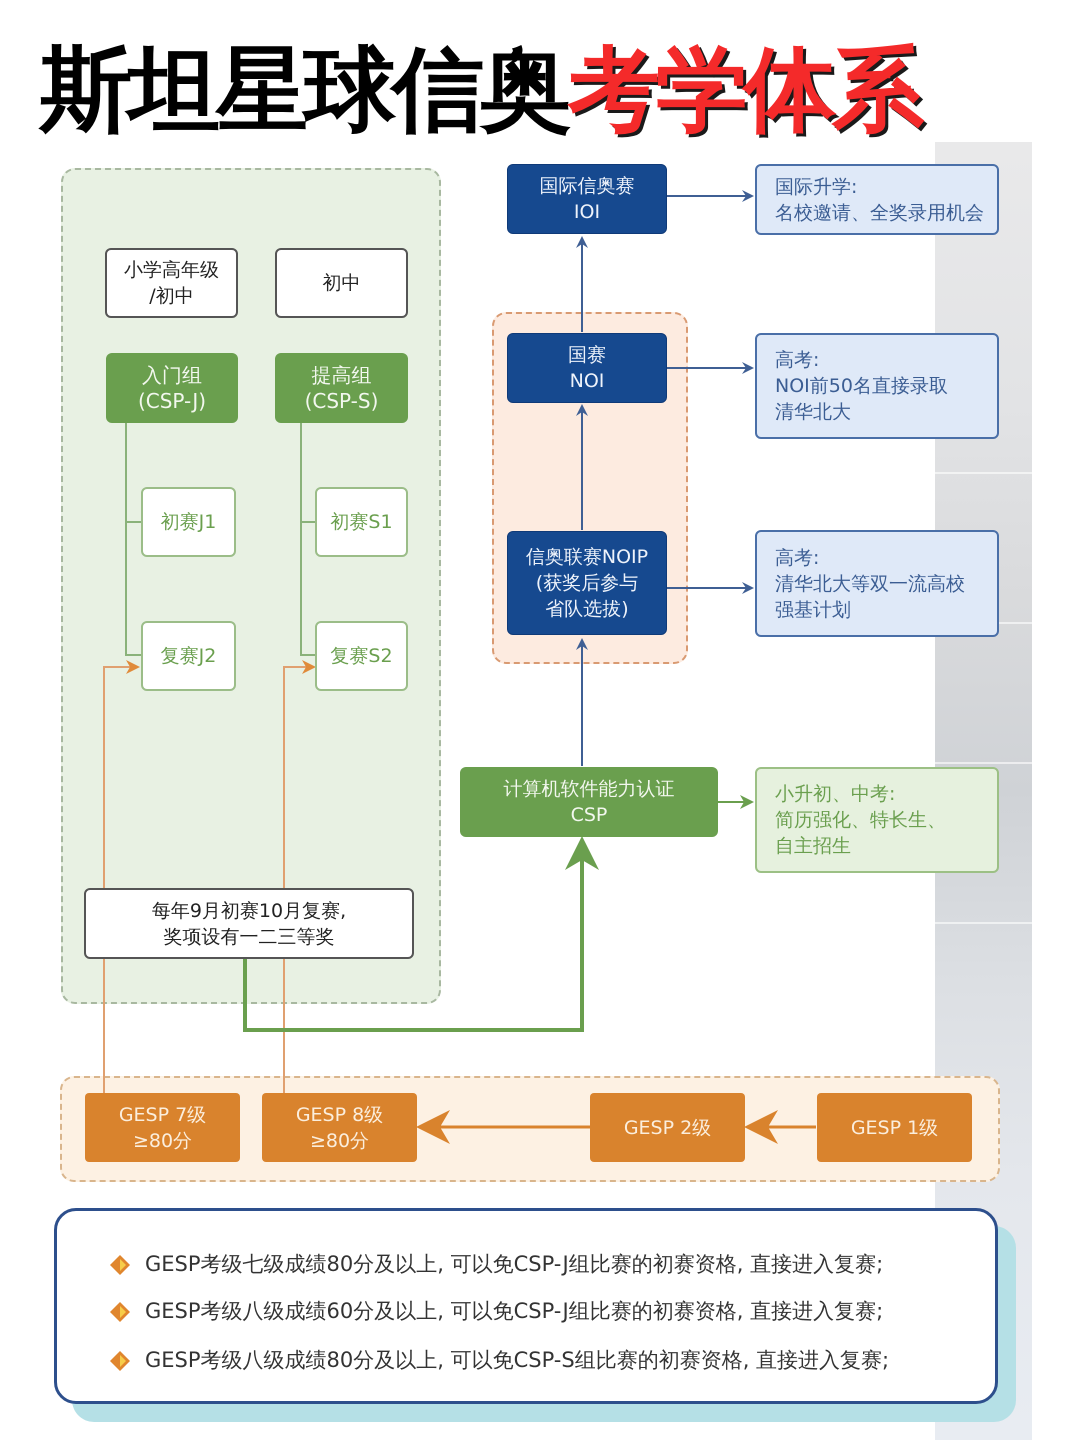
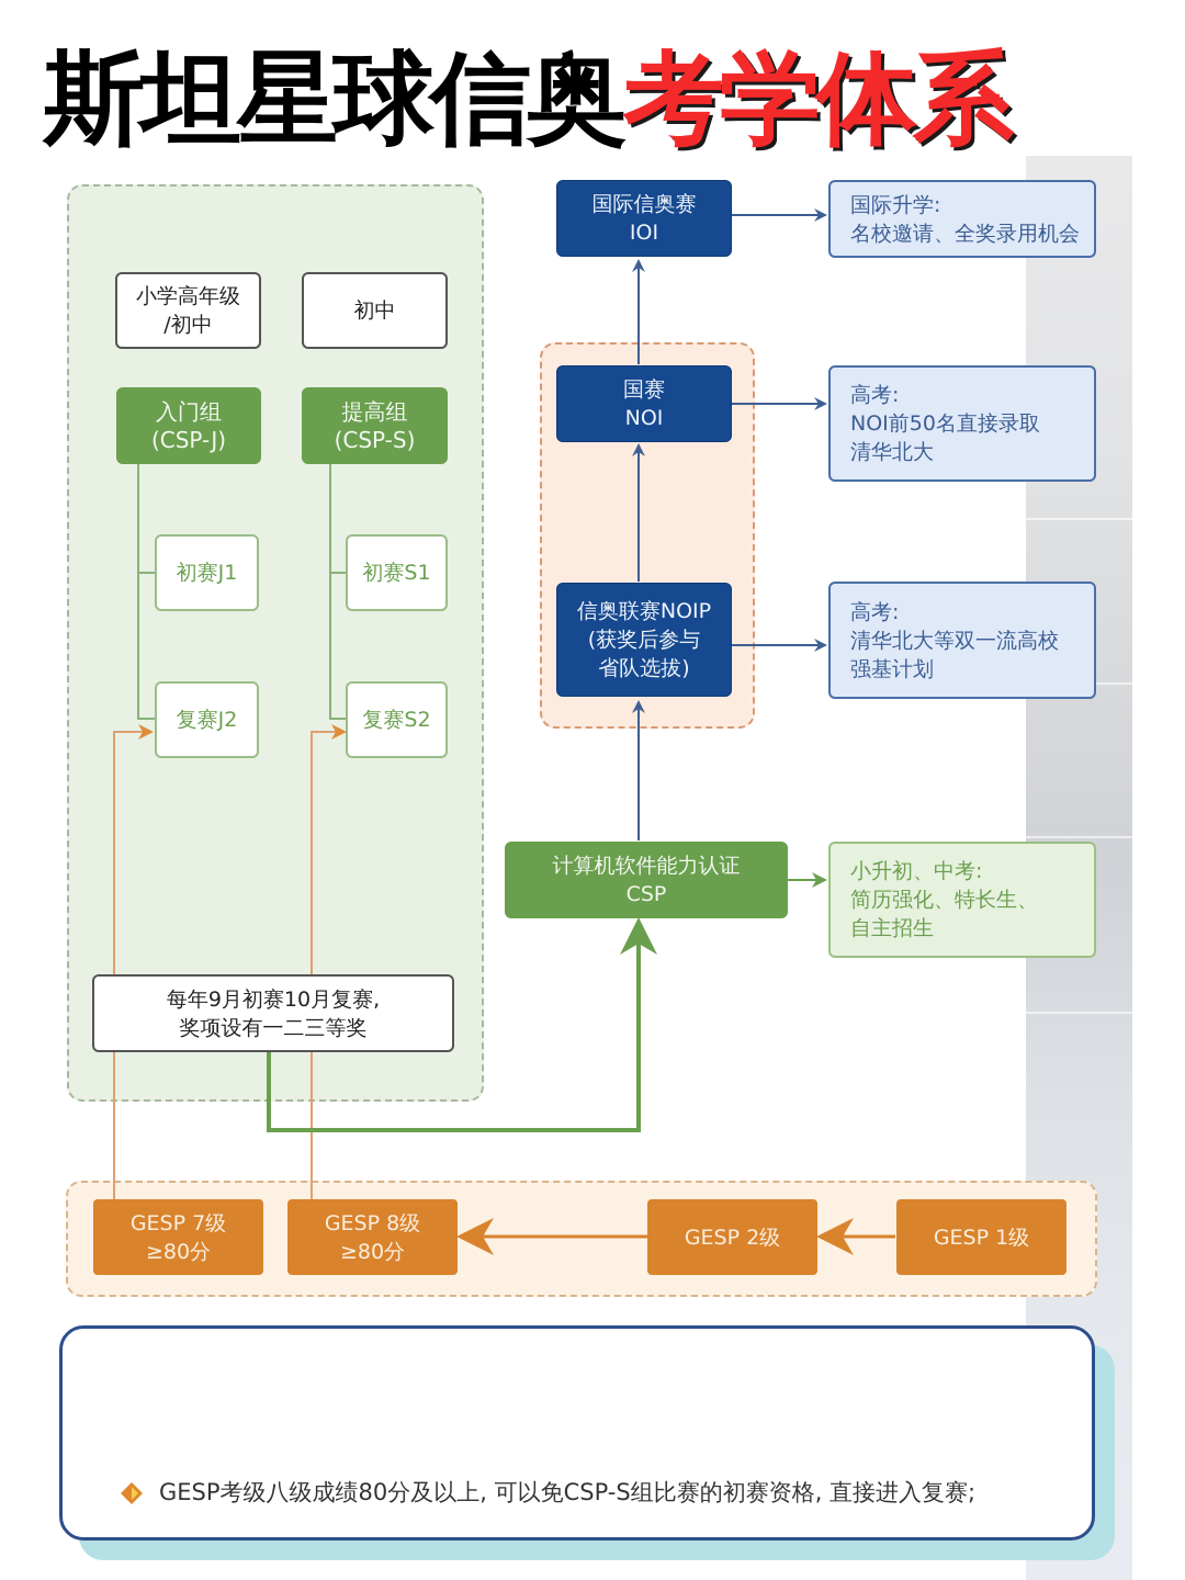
  斯坦星球信奥考学体系
  小学高年级
  /初中
  初中
  入门组
  (CSP-J)
  提高组
  (CSP-S)
  初赛J1
  初赛S1
  复赛J2
  复赛S2
  每年9月初赛10月复赛,
  奖项设有一二三等奖
  国际信奥赛
  IOI
  国赛
  NOI
  信奥联赛NOIP
  (获奖后参与
  省队选拔)
  计算机软件能力认证
  CSP
  国际升学:
  名校邀请、全奖录用机会
  高考:
  NOI前50名直接录取
  清华北大
  高考:
  清华北大等双一流高校
  强基计划
  小升初、中考:
  简历强化、特长生、
  自主招生
  GESP 7级
  ≥80分
  GESP 8级
  ≥80分
  GESP 2级
  GESP 1级
- GESP考级七级成绩80分及以上, 可以免CSP-J组比赛的初赛资格, 直接进入复赛;
- GESP考级八级成绩60分及以上, 可以免CSP-J组比赛的初赛资格, 直接进入复赛;
  GESP考级八级成绩80分及以上, 可以免CSP-S组比赛的初赛资格, 直接进入复赛;
